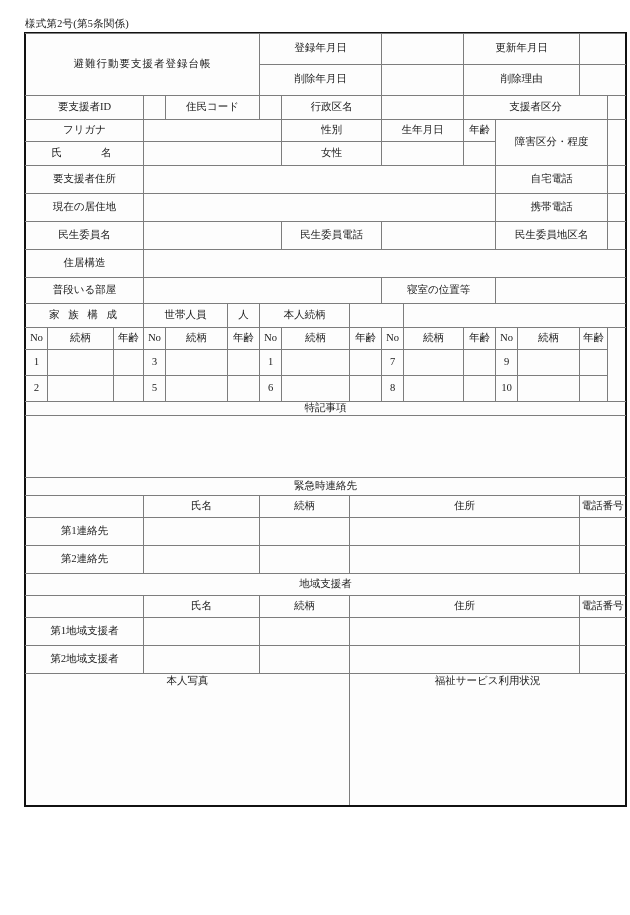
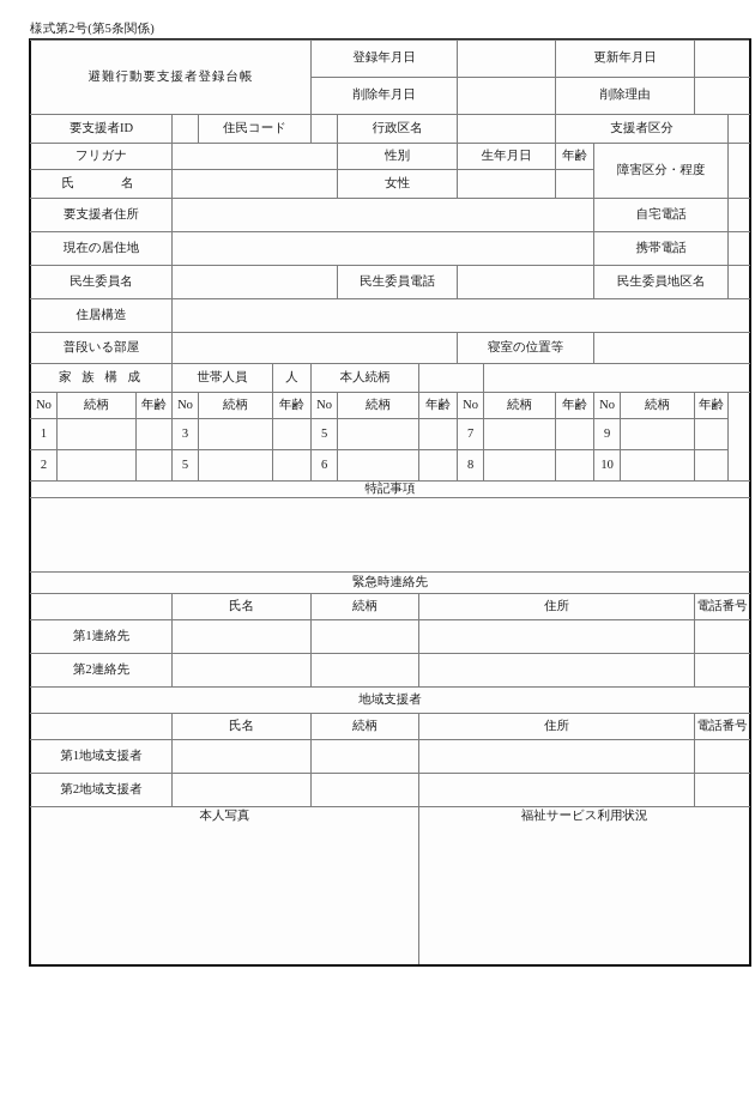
  様式第2号(第5条関係)
  避難行動要支援者登録台帳	登録年月日		更新年月日
  削除年月日		削除理由
  要支援者ID		住民コード		行政区名		支援者区分
  フリガナ		性別	生年月日	年齢	障害区分・程度
  氏 名		女性
  要支援者住所		自宅電話
  現在の居住地		携帯電話
  民生委員名		民生委員電話		民生委員地区名
  住居構造
  普段いる部屋		寝室の位置等
  家 族 構 成	世帯人員	人	本人続柄
  No	続柄	年齢	No	続柄	年齢	No	続柄	年齢	No	続柄	年齢	No	続柄	年齢
- 1			3			1			7			9
+ 1			3			5			7			9
  2			5			6			8			10
  特記事項
  緊急時連絡先
  	氏名	続柄	住所	電話番号
  第1連絡先
  第2連絡先
  地域支援者
  	氏名	続柄	住所	電話番号
  第1地域支援者
  第2地域支援者
  本人写真	福祉サービス利用状況
